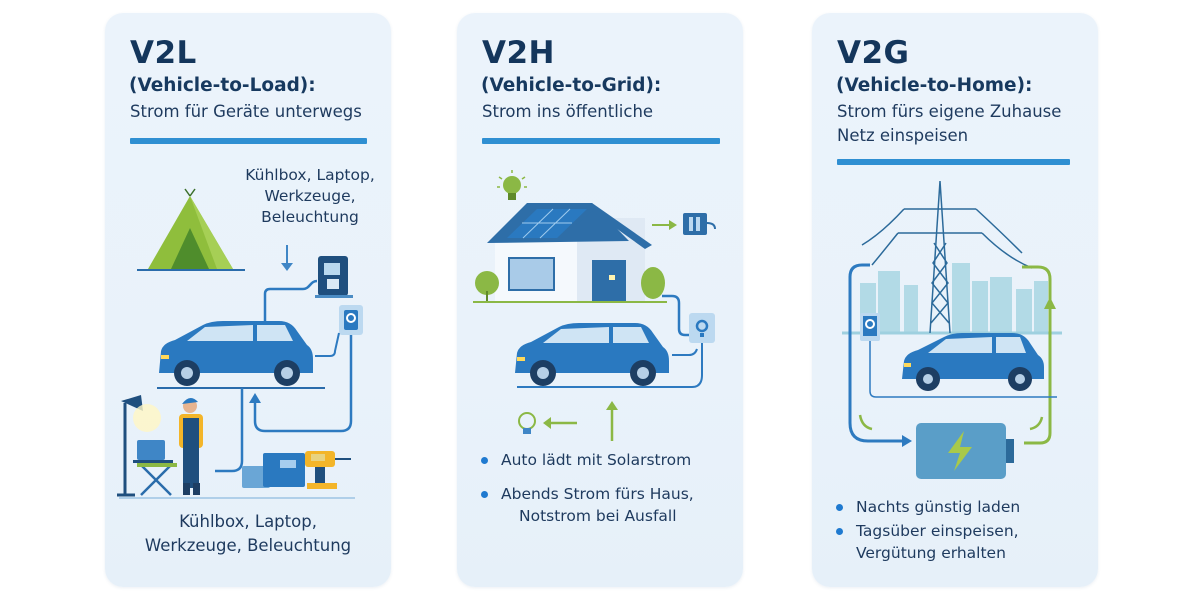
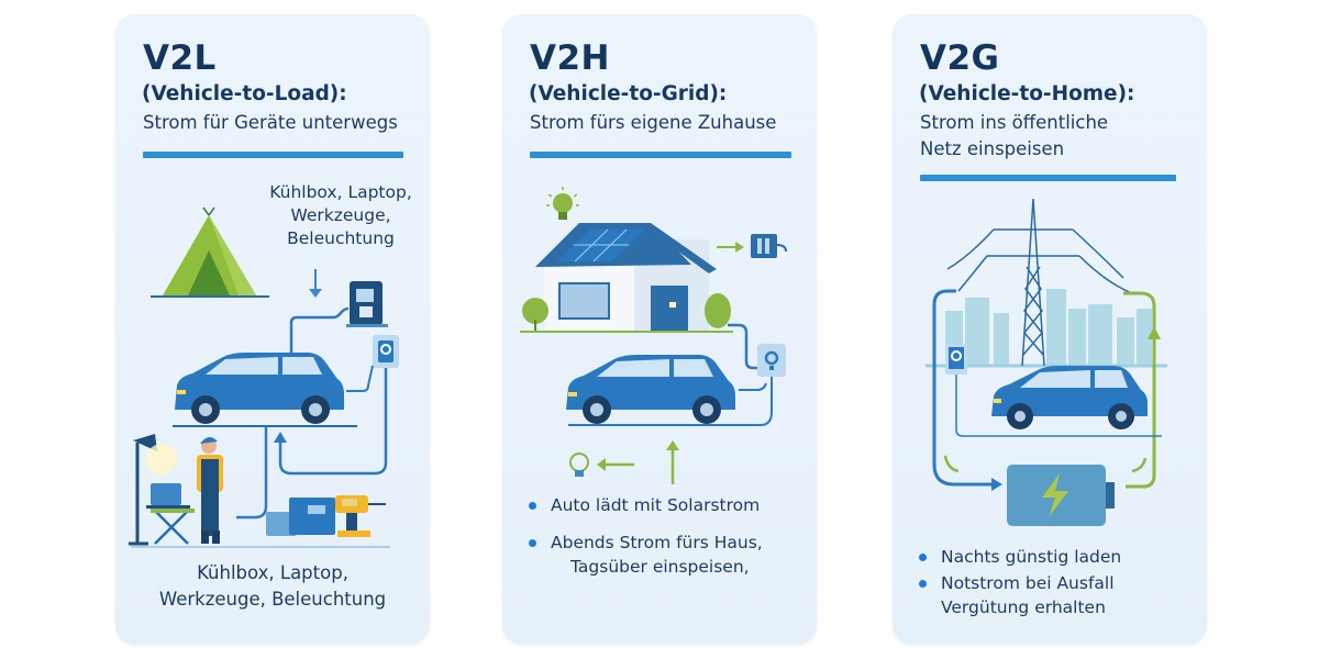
  V2L
  (Vehicle-to-Load):
  Strom für Geräte unterwegs
  Kühlbox, Laptop,
  Werkzeuge,
  Beleuchtung
  Kühlbox, Laptop,
  Werkzeuge, Beleuchtung
  V2H
  (Vehicle-to-Grid):
- Strom ins öffentliche
+ Strom fürs eigene Zuhause
  Auto lädt mit Solarstrom
  Abends Strom fürs Haus,
- Notstrom bei Ausfall
+ Tagsüber einspeisen,
  V2G
  (Vehicle-to-Home):
- Strom fürs eigene Zuhause
+ Strom ins öffentliche
  Netz einspeisen
  Nachts günstig laden
- Tagsüber einspeisen,
+ Notstrom bei Ausfall
  Vergütung erhalten
